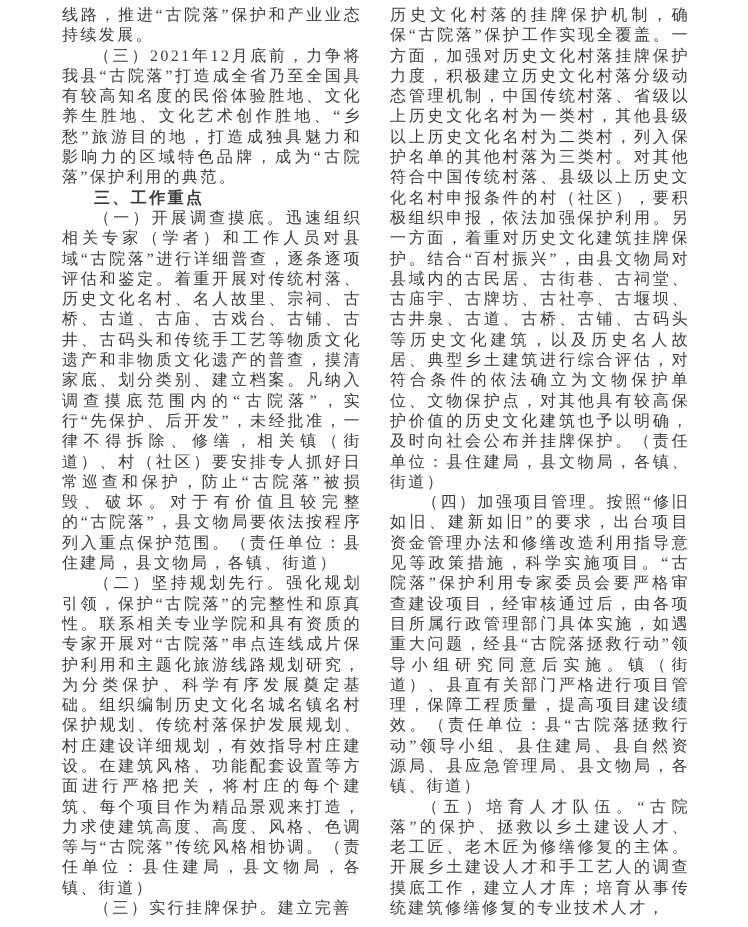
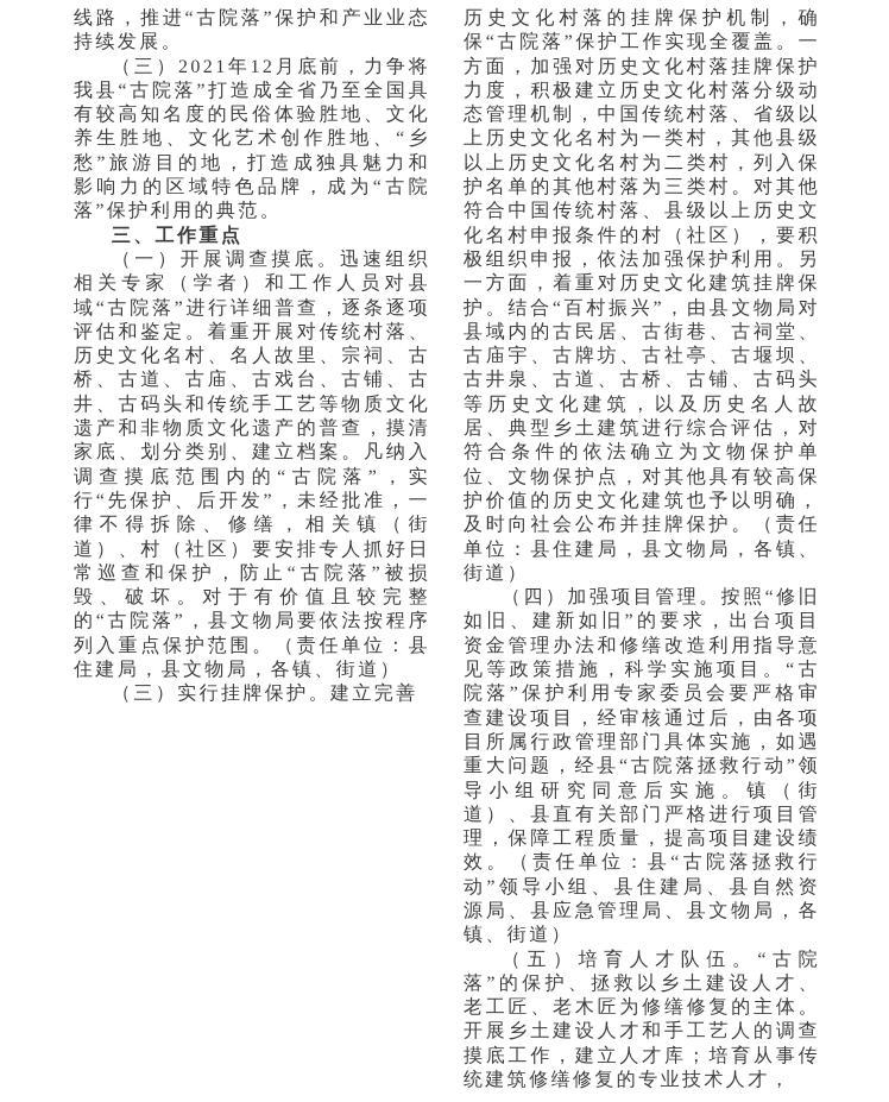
  线路，推进“古院落”保护和产业业态持续发展。
  （三）2021年12月底前，力争将我县“古院落”打造成全省乃至全国具有较高知名度的民俗体验胜地、文化养生胜地、文化艺术创作胜地、“乡愁”旅游目的地，打造成独具魅力和影响力的区域特色品牌，成为“古院落”保护利用的典范。
  三、工作重点
  （一）开展调查摸底。迅速组织相关专家（学者）和工作人员对县域“古院落”进行详细普查，逐条逐项评估和鉴定。着重开展对传统村落、历史文化名村、名人故里、宗祠、古桥、古道、古庙、古戏台、古铺、古井、古码头和传统手工艺等物质文化遗产和非物质文化遗产的普查，摸清家底、划分类别、建立档案。凡纳入调查摸底范围内的“古院落”，实行“先保护、后开发”，未经批准，一律不得拆除、修缮，相关镇（街道）、村（社区）要安排专人抓好日常巡查和保护，防止“古院落”被损毁、破坏。对于有价值且较完整的“古院落”，县文物局要依法按程序列入重点保护范围。（责任单位：县住建局，县文物局，各镇、街道）
- （二）坚持规划先行。强化规划引领，保护“古院落”的完整性和原真性。联系相关专业学院和具有资质的专家开展对“古院落”串点连线成片保护利用和主题化旅游线路规划研究，为分类保护、科学有序发展奠定基础。组织编制历史文化名城名镇名村保护规划、传统村落保护发展规划、村庄建设详细规划，有效指导村庄建设。在建筑风格、功能配套设置等方面进行严格把关，将村庄的每个建筑、每个项目作为精品景观来打造，力求使建筑高度、高度、风格、色调等与“古院落”传统风格相协调。（责任单位：县住建局，县文物局，各镇、街道）
  （三）实行挂牌保护。建立完善
  历史文化村落的挂牌保护机制，确保“古院落”保护工作实现全覆盖。一方面，加强对历史文化村落挂牌保护力度，积极建立历史文化村落分级动态管理机制，中国传统村落、省级以上历史文化名村为一类村，其他县级以上历史文化名村为二类村，列入保护名单的其他村落为三类村。对其他符合中国传统村落、县级以上历史文化名村申报条件的村（社区），要积极组织申报，依法加强保护利用。另一方面，着重对历史文化建筑挂牌保护。结合“百村振兴”，由县文物局对县域内的古民居、古街巷、古祠堂、古庙宇、古牌坊、古社亭、古堰坝、古井泉、古道、古桥、古铺、古码头等历史文化建筑，以及历史名人故居、典型乡土建筑进行综合评估，对符合条件的依法确立为文物保护单位、文物保护点，对其他具有较高保护价值的历史文化建筑也予以明确，及时向社会公布并挂牌保护。（责任单位：县住建局，县文物局，各镇、街道）
  （四）加强项目管理。按照“修旧如旧、建新如旧”的要求，出台项目资金管理办法和修缮改造利用指导意见等政策措施，科学实施项目。“古院落”保护利用专家委员会要严格审查建设项目，经审核通过后，由各项目所属行政管理部门具体实施，如遇重大问题，经县“古院落拯救行动”领导小组研究同意后实施。镇（街道）、县直有关部门严格进行项目管理，保障工程质量，提高项目建设绩效。（责任单位：县“古院落拯救行动”领导小组、县住建局、县自然资源局、县应急管理局、县文物局，各镇、街道）
  （五）培育人才队伍。“古院落”的保护、拯救以乡土建设人才、老工匠、老木匠为修缮修复的主体。开展乡土建设人才和手工艺人的调查摸底工作，建立人才库；培育从事传统建筑修缮修复的专业技术人才，
